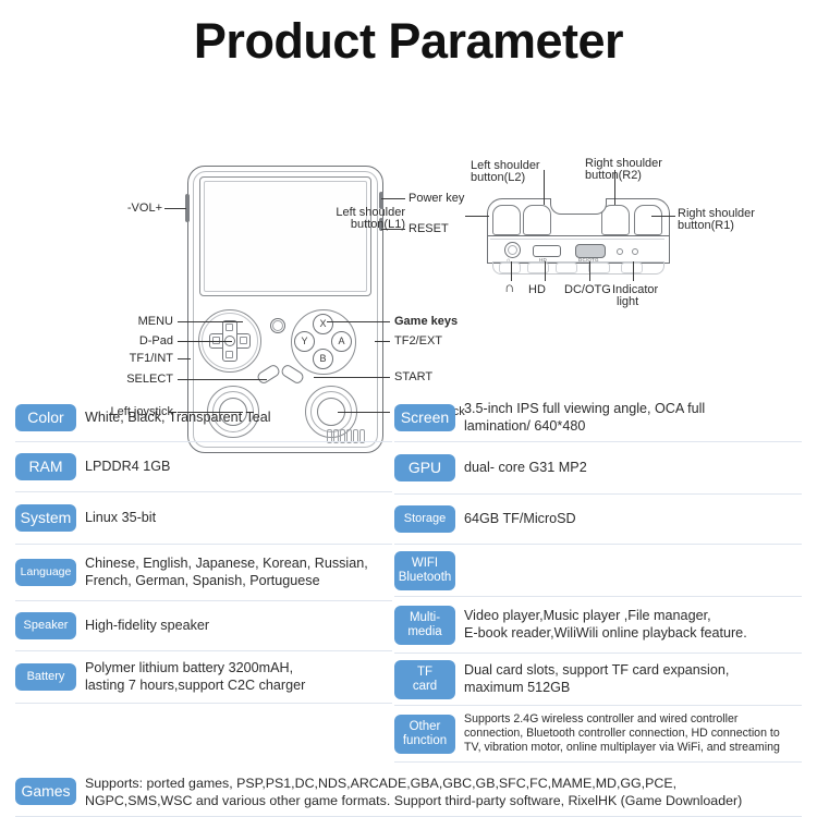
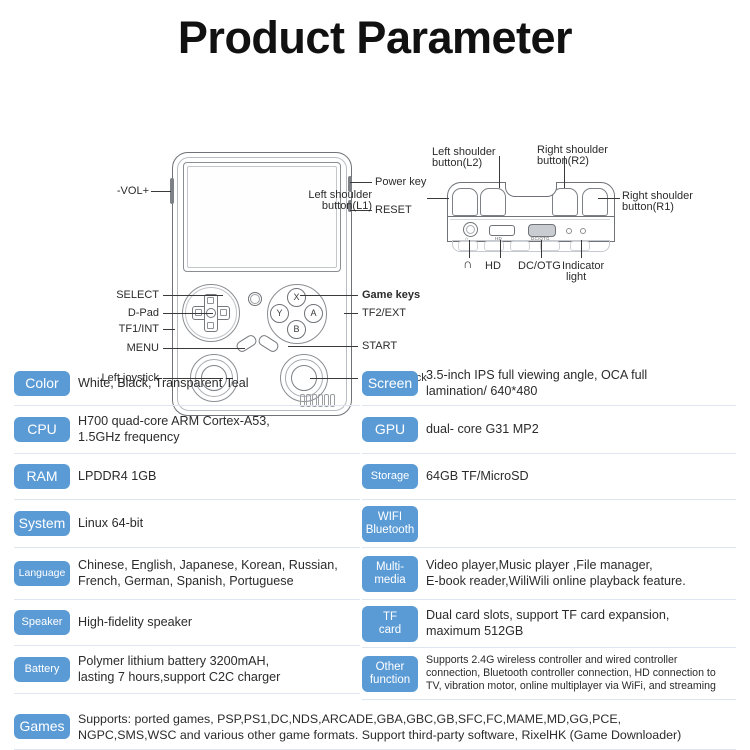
  Product Parameter
  X
  Y
  A
  B
  -VOL+
- MENU
+ SELECT
  D-Pad
  TF1/INT
- SELECT
+ MENU
  Left joystick
  Power key
  Left shoulder
  button(L1)
  RESET
  Game keys
  TF2/EXT
  START
  Left shoulder
  button(L2)
  Right shoulder
  button(R2)
  Right shoulder
  button(R1)
  ∩
  HD
  DC/OTG
  Indicator
  light
  Color
  White, Black, Transparent Teal
+ CPU
+ H700 quad-core ARM Cortex-A53,
+ 1.5GHz frequency
  RAM
  LPDDR4 1GB
  System
- Linux 35-bit
+ Linux 64-bit
  Language
  Chinese, English, Japanese, Korean, Russian,
  French, German, Spanish, Portuguese
  Speaker
  High-fidelity speaker
  Battery
  Polymer lithium battery 3200mAH,
  lasting 7 hours,support C2C charger
  Screen
  3.5-inch IPS full viewing angle, OCA full
  lamination/ 640*480
  GPU
  dual- core G31 MP2
  Storage
  64GB TF/MicroSD
  WIFI
  Bluetooth
  Multi-
  media
  Video player,Music player ,File manager,
  E-book reader,WiliWili online playback feature.
  TF
  card
  Dual card slots, support TF card expansion,
  maximum 512GB
  Other
  function
  Supports 2.4G wireless controller and wired controller
  connection, Bluetooth controller connection, HD connection to
  TV, vibration motor, online multiplayer via WiFi, and streaming
  Games
  Supports: ported games, PSP,PS1,DC,NDS,ARCADE,GBA,GBC,GB,SFC,FC,MAME,MD,GG,PCE,
  NGPC,SMS,WSC and various other game formats. Support third-party software, RixelHK (Game Downloader)
